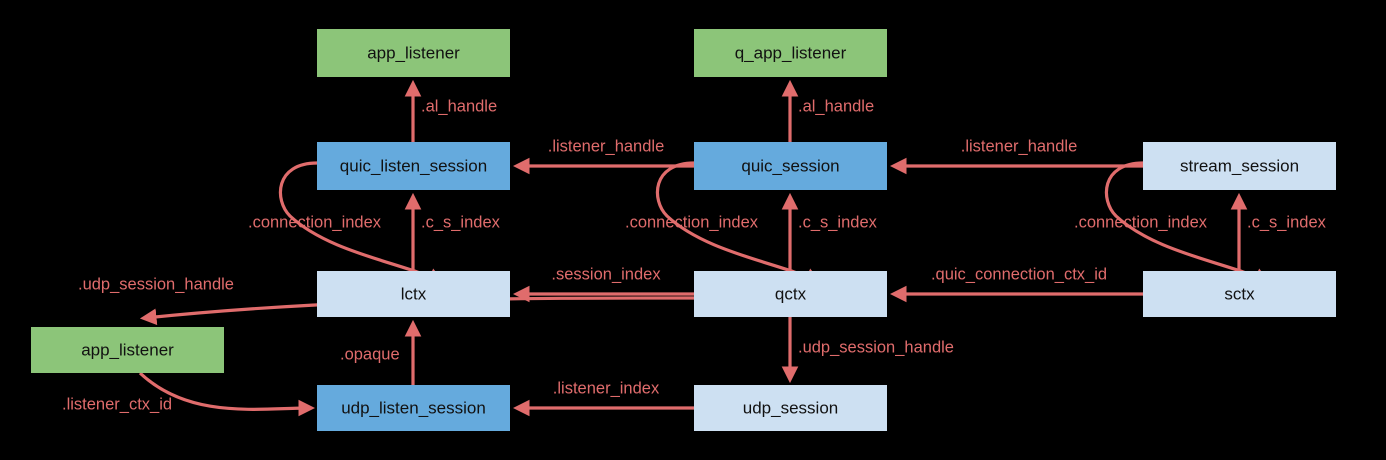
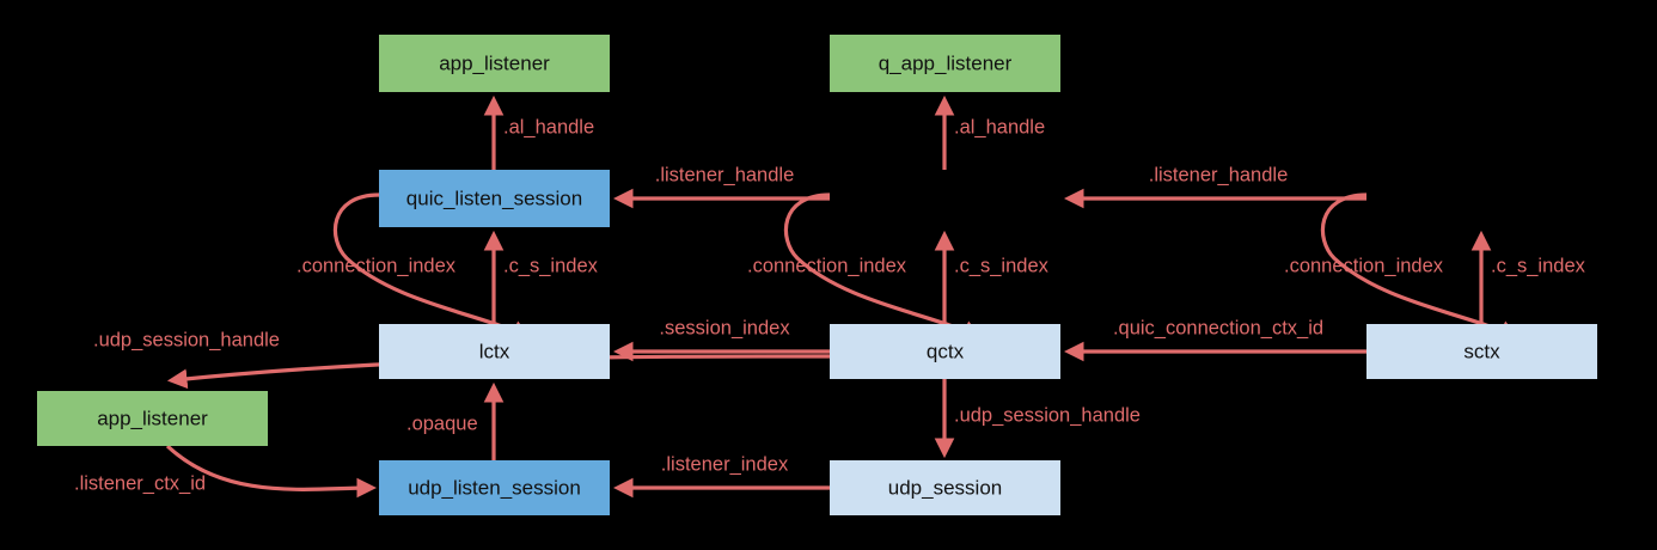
  app_listener
  q_app_listener
  quic_listen_session
- quic_session
- stream_session
  lctx
  qctx
  sctx
  app_listener
  udp_listen_session
  udp_session
  .al_handle
  .al_handle
  .listener_handle
  .listener_handle
  .connection_index
  .c_s_index
  .connection_index
  .c_s_index
  .connection_index
  .c_s_index
  .session_index
  .quic_connection_ctx_id
  .udp_session_handle
  .opaque
  .udp_session_handle
  .listener_ctx_id
  .listener_index
